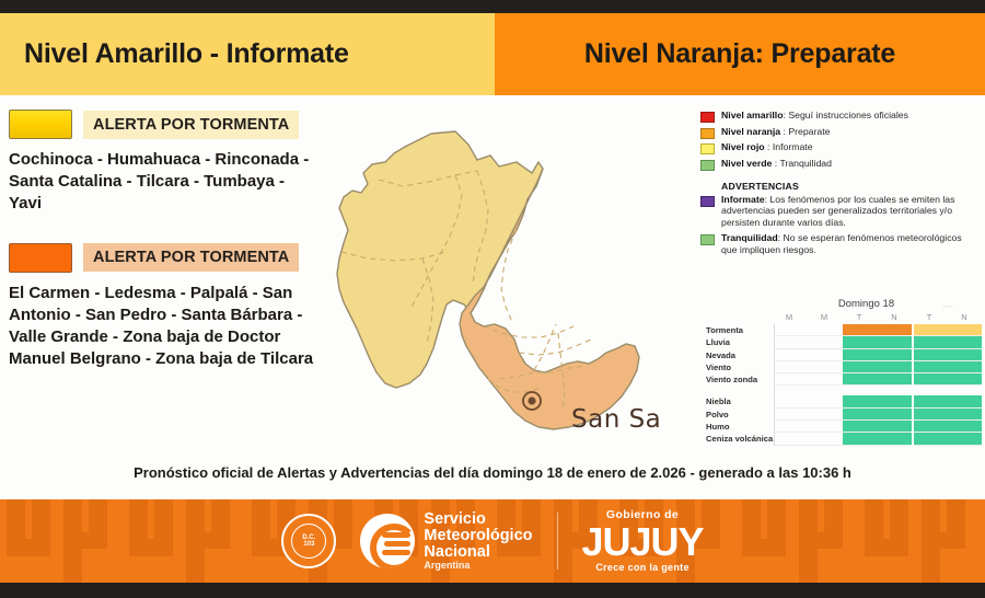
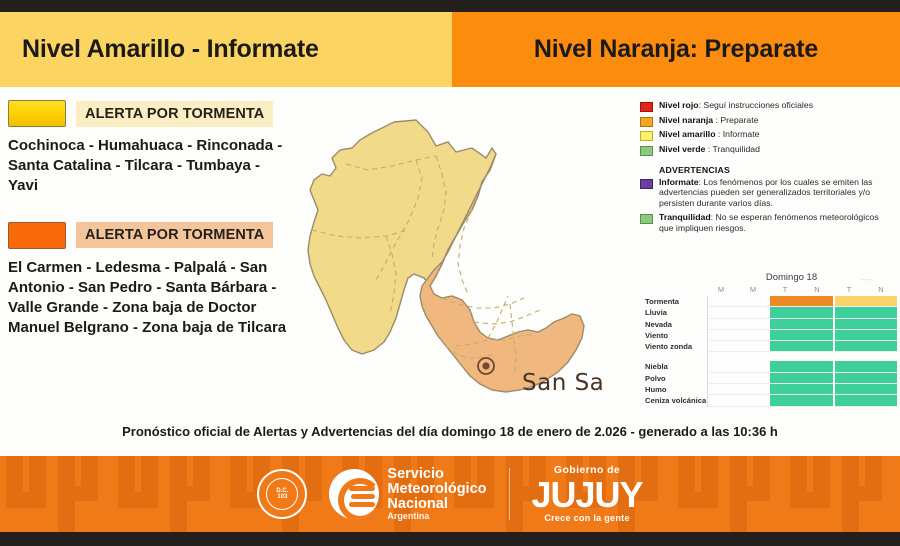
  Nivel Amarillo - Informate
  Nivel Naranja: Preparate
  ALERTA POR TORMENTA
  Cochinoca - Humahuaca - Rinconada - Santa Catalina - Tilcara - Tumbaya - Yavi
  ALERTA POR TORMENTA
  El Carmen - Ledesma - Palpalá - San Antonio - San Pedro - Santa Bárbara - Valle Grande - Zona baja de Doctor Manuel Belgrano - Zona baja de Tilcara
  San Sa
- Nivel amarillo: Seguí instrucciones oficiales
+ Nivel rojo: Seguí instrucciones oficiales
  Nivel naranja : Preparate
- Nivel rojo : Informate
+ Nivel amarillo : Informate
  Nivel verde : Tranquilidad
  ADVERTENCIAS
  Informate: Los fenómenos por los cuales se emiten las advertencias pueden ser generalizados territoriales y/o persisten durante varios días.
  Tranquilidad: No se esperan fenómenos meteorológicos que impliquen riesgos.
  Domingo 18
  M
  M
  T
  N
  T
  N
  Tormenta
  Lluvia
  Nevada
  Viento
  Viento zonda
  Niebla
  Polvo
  Humo
  Ceniza volcánica
  Pronóstico oficial de Alertas y Advertencias del día domingo 18 de enero de 2.026 - generado a las 10:36 h
  Servicio
  Meteorológico
  Nacional
  Argentina
  Gobierno de
  JUJUY
  Crece con la gente
